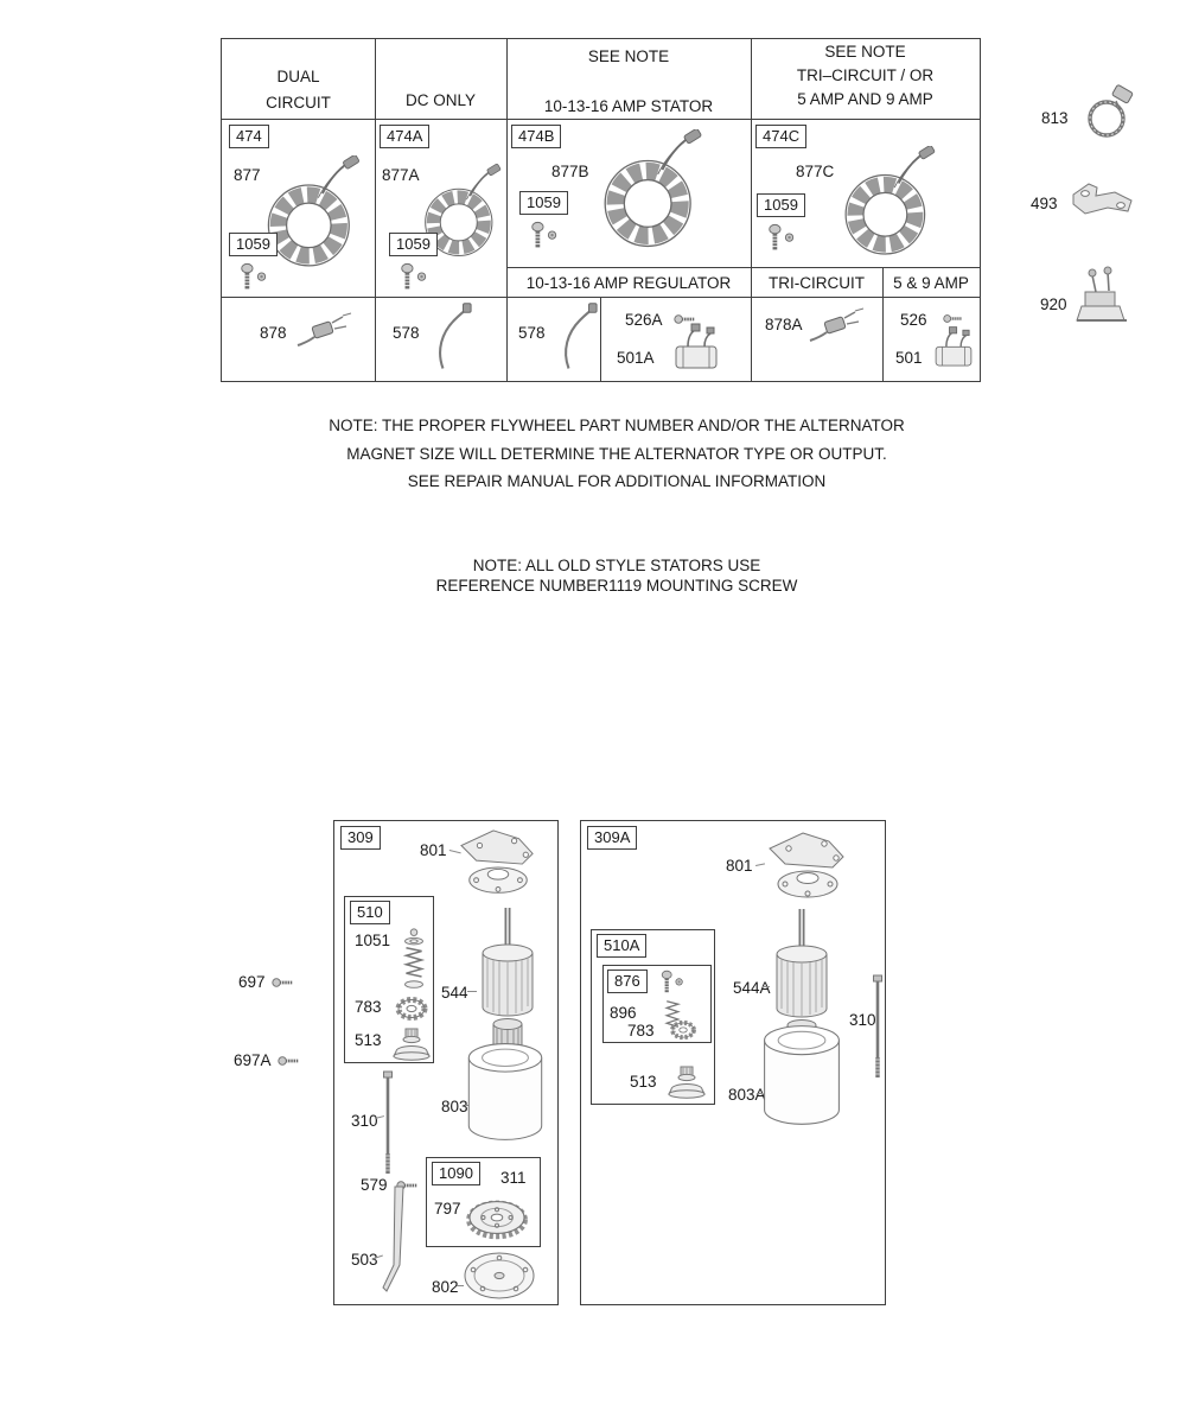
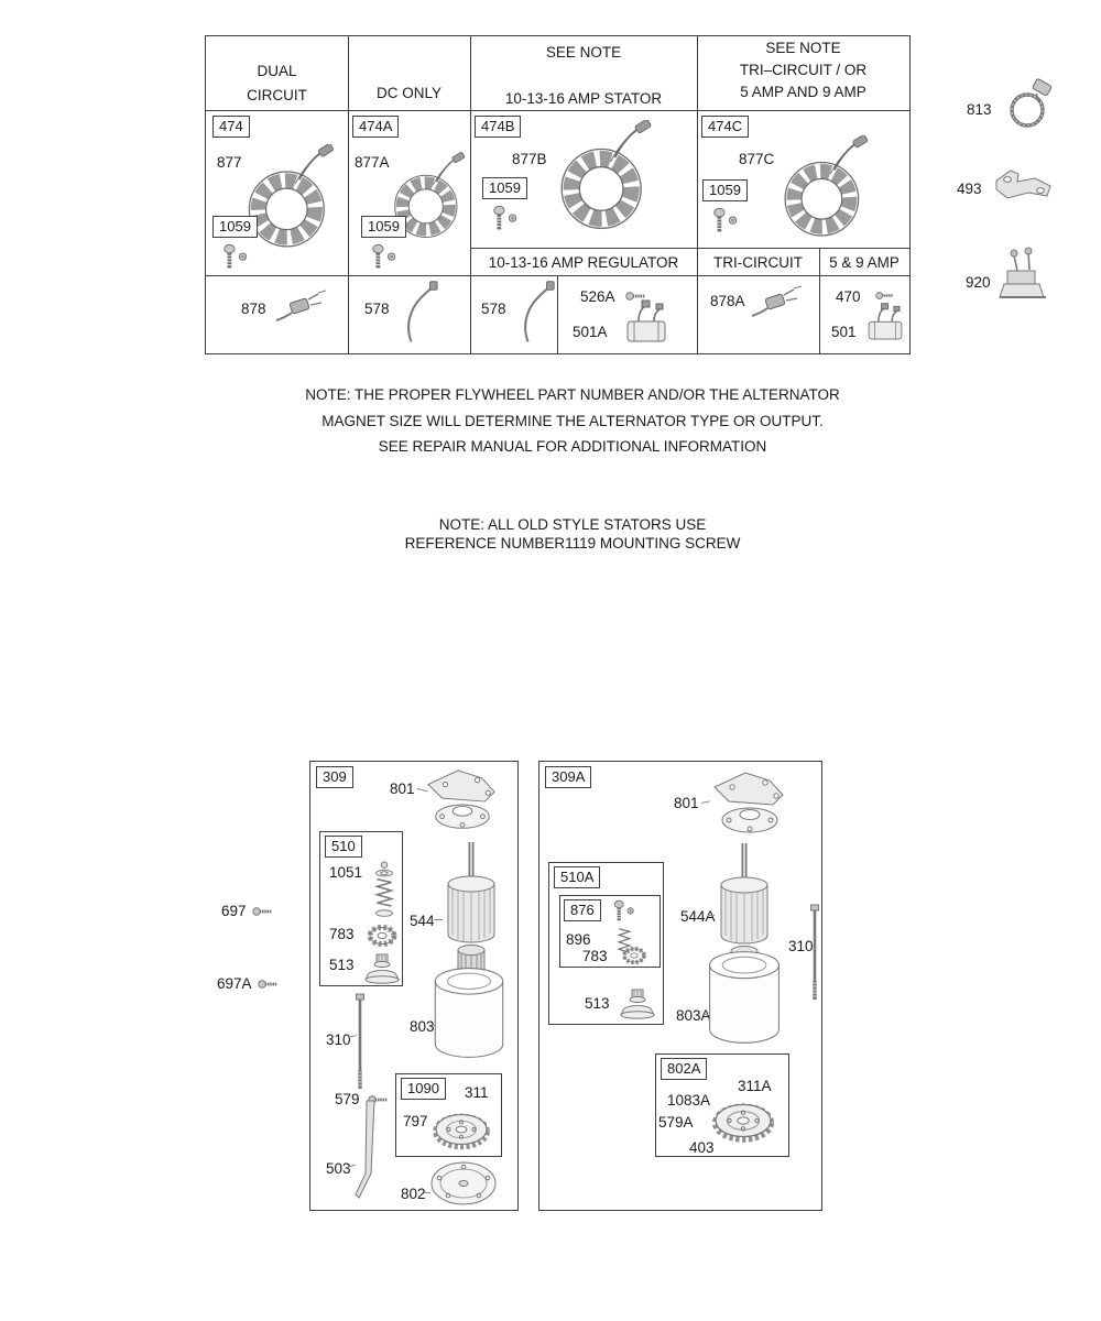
  DUAL
  CIRCUIT
  DC ONLY
  SEE NOTE
  10-13-16 AMP STATOR
  SEE NOTE
  TRI–CIRCUIT / OR
  5 AMP AND 9 AMP
  10-13-16 AMP REGULATOR
  TRI-CIRCUIT
  5 & 9 AMP
  474
  474A
  474B
  474C
  877
  877A
  877B
  877C
  1059
  1059
  1059
  1059
  878
  578
  578
  526A
  501A
  878A
- 526
+ 470
  501
  813
  493
  920
  NOTE: THE PROPER FLYWHEEL PART NUMBER AND/OR THE ALTERNATOR
  MAGNET SIZE WILL DETERMINE THE ALTERNATOR TYPE OR OUTPUT.
  SEE REPAIR MANUAL FOR ADDITIONAL INFORMATION
  NOTE: ALL OLD STYLE STATORS USE
  REFERENCE NUMBER1119 MOUNTING SCREW
  309
  801
  510
  1051
  783
  513
  544
  310
  803
  579
  1090
  311
  797
  503
  802
  697
  697A
  309A
  801
  510A
  876
  896
  783
  513
  544A
  310
  803A
+ 802A
+ 311A
+ 1083A
+ 579A
+ 403
